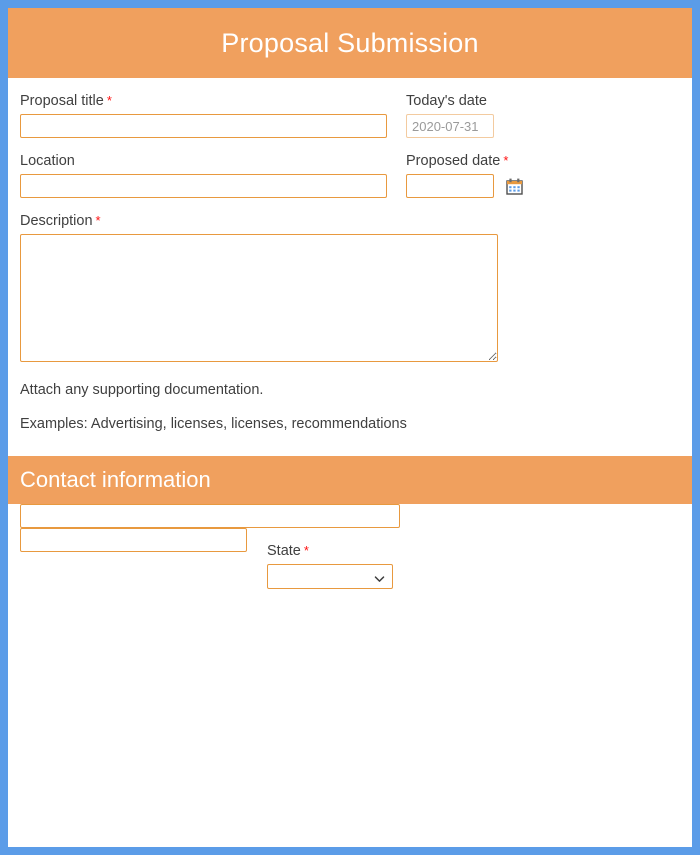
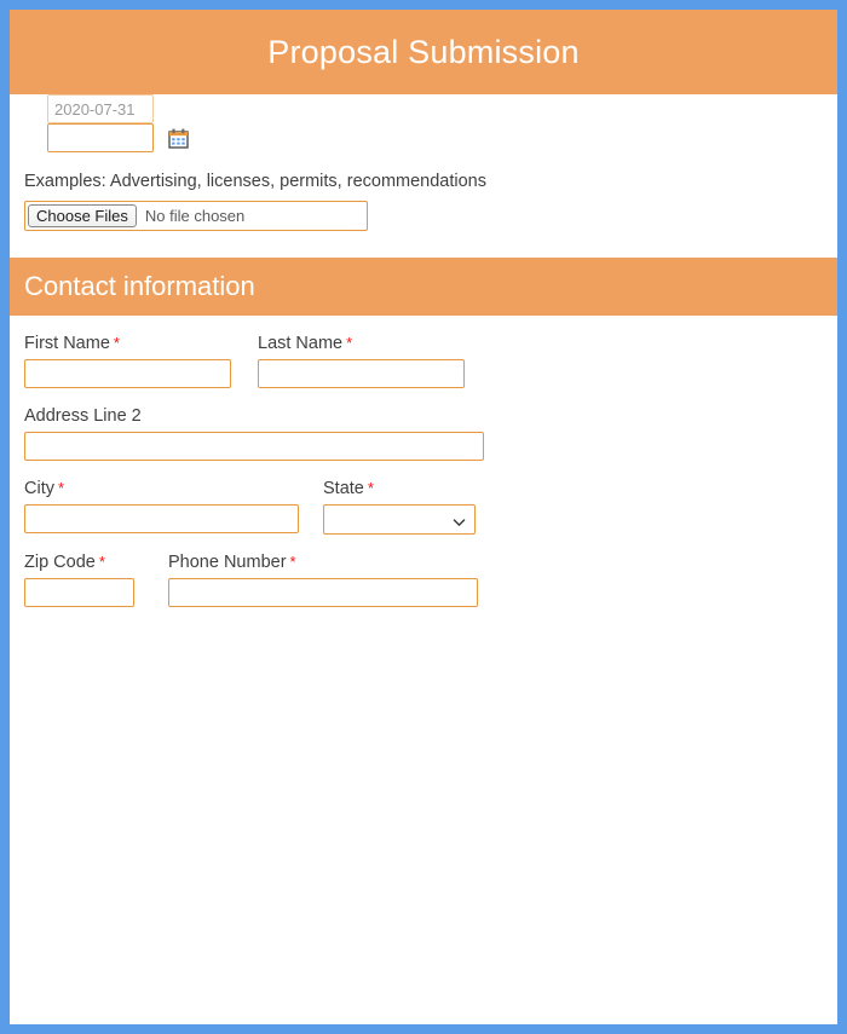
  Proposal Submission
- Proposal title *
- Today's date
  2020-07-31
- Location
- Proposed date *
- Description *
- Attach any supporting documentation.
- Examples: Advertising, licenses, licenses, recommendations
+ Examples: Advertising, licenses, permits, recommendations
+ Choose Files
+ No file chosen
  Contact information
+ First Name *
+ Last Name *
+ Address Line 2
+ City *
  State *
+ Zip Code *
+ Phone Number *
